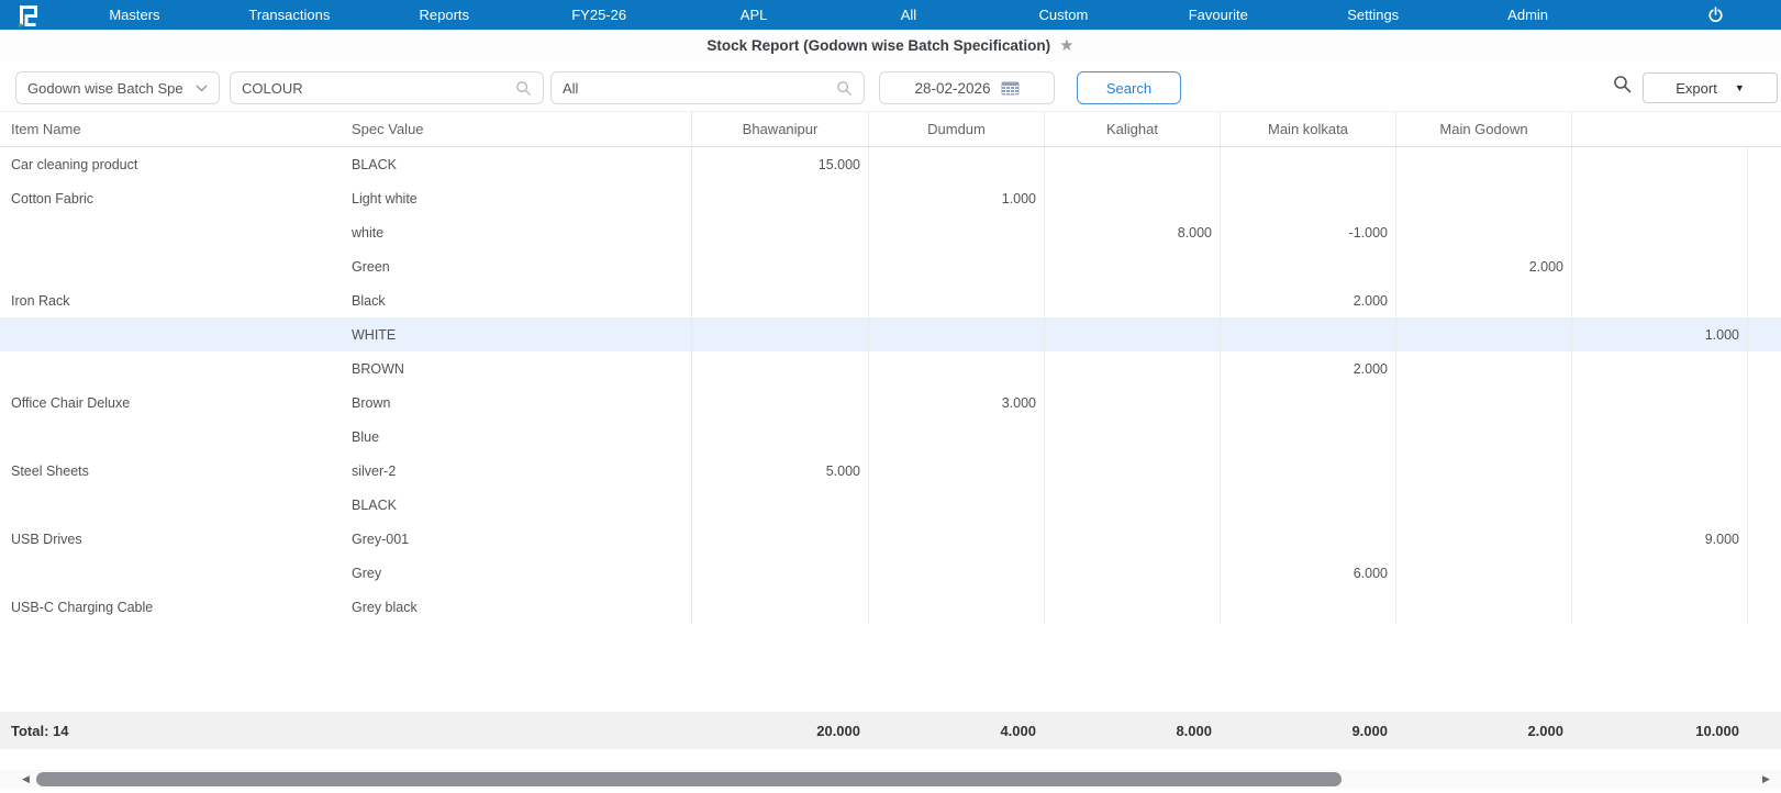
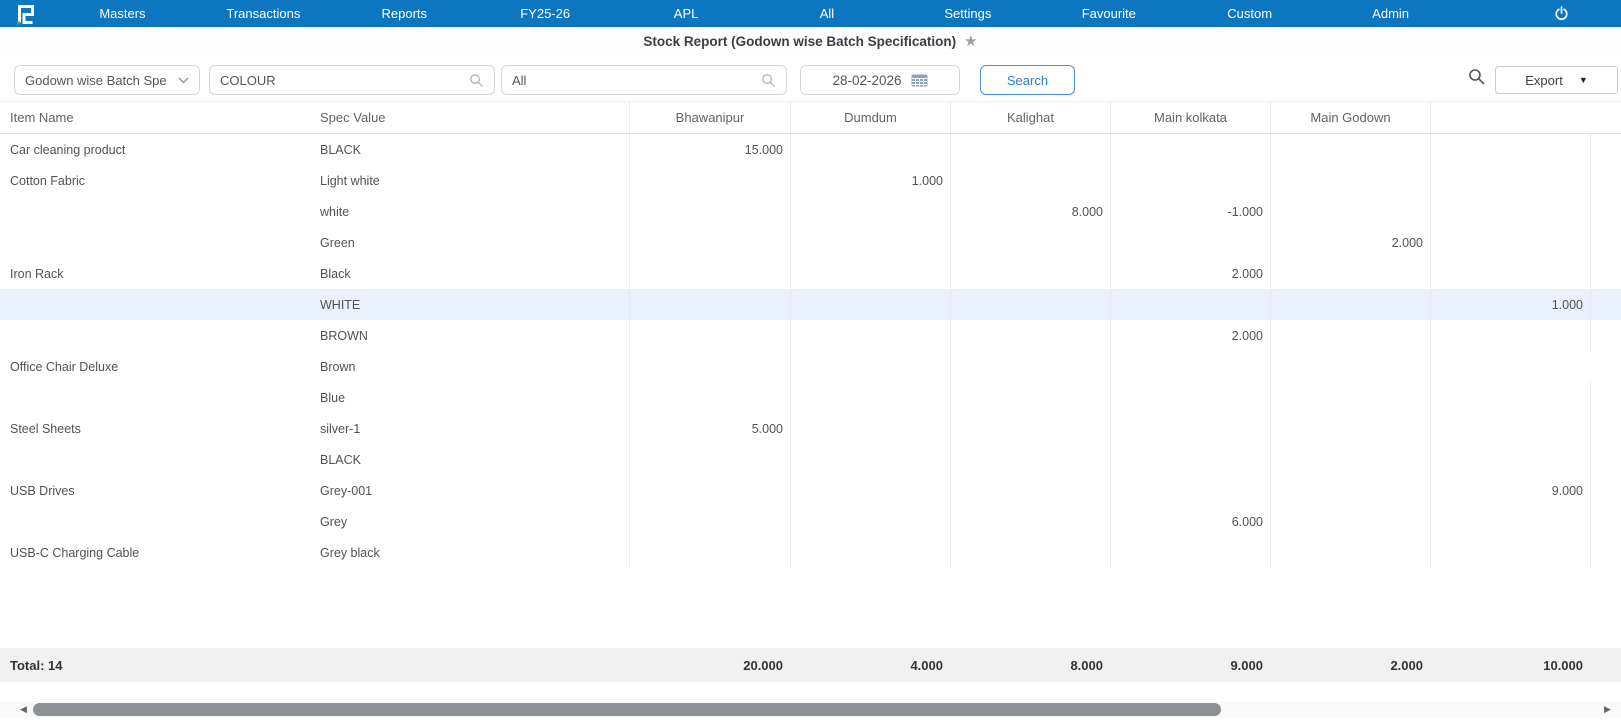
  Masters
  Transactions
  Reports
  FY25-26
  APL
  All
- Custom
+ Settings
  Favourite
- Settings
+ Custom
  Admin
  Stock Report (Godown wise Batch Specification)
  ★
  Godown wise Batch Spe
  COLOUR
  All
  28-02-2026
  Search
  Export
  ▼
  Item Name
  Spec Value
  Bhawanipur
  Dumdum
  Kalighat
  Main kolkata
  Main Godown
  Car cleaning product
  BLACK
  15.000
  Cotton Fabric
  Light white
  1.000
  white
  8.000
  -1.000
  Green
  2.000
  Iron Rack
  Black
  2.000
  WHITE
  1.000
  BROWN
  2.000
  Office Chair Deluxe
  Brown
- 3.000
  Blue
  Steel Sheets
- silver-2
+ silver-1
  5.000
  BLACK
  USB Drives
  Grey-001
  9.000
  Grey
  6.000
  USB-C Charging Cable
  Grey black
  Total: 14
  20.000
  4.000
  8.000
  9.000
  2.000
  10.000
  ◀
  ▶
